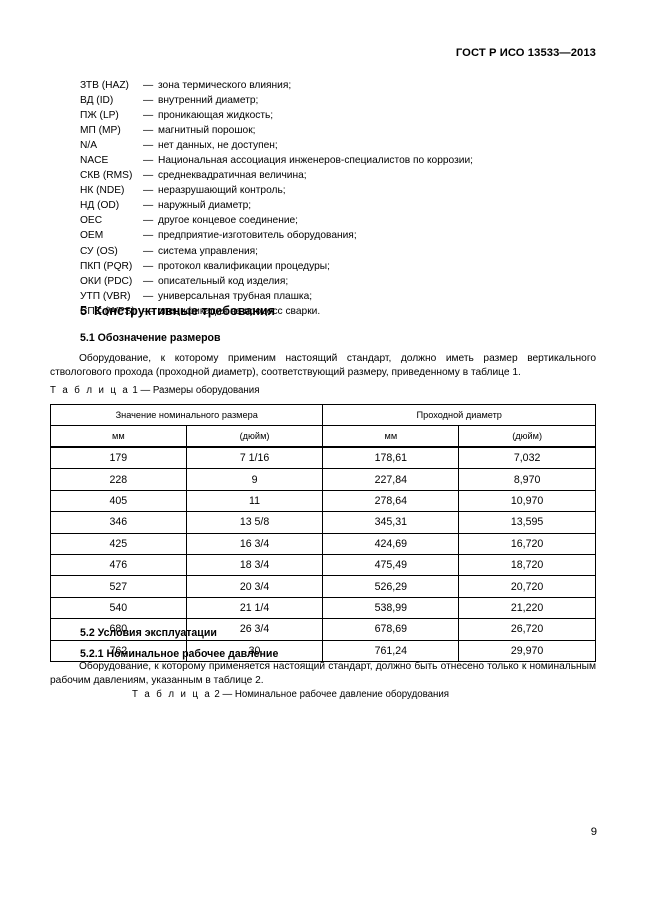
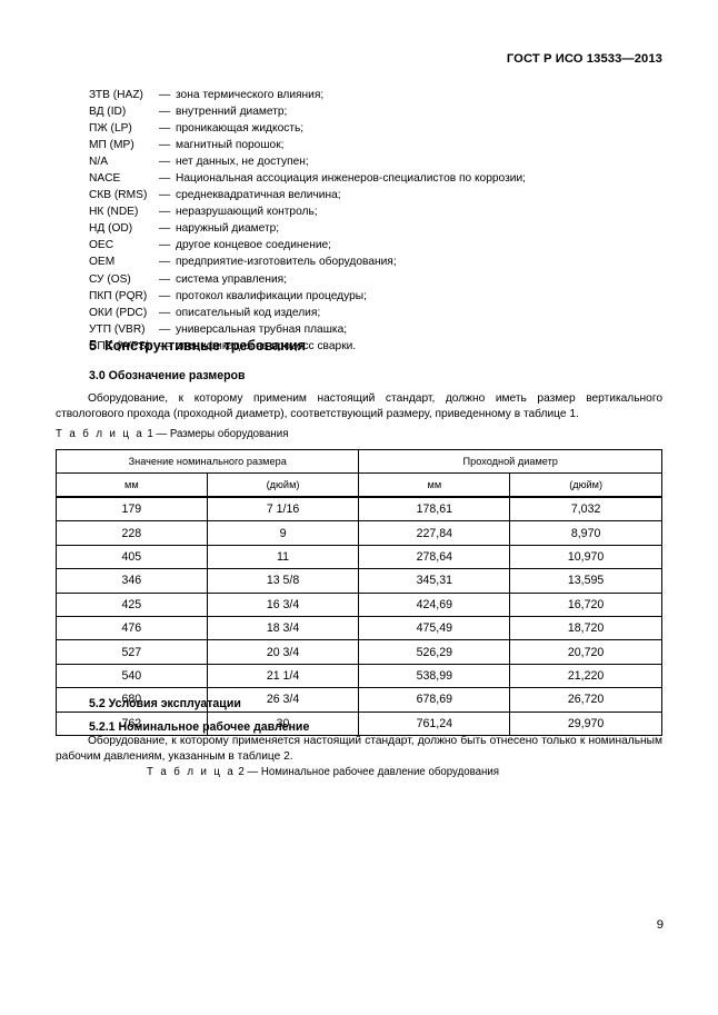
  ГОСТ Р ИСО 13533—2013
  ЗТВ (HAZ)
  —
  зона термического влияния;
  ВД (ID)
  —
  внутренний диаметр;
  ПЖ (LP)
  —
  проникающая жидкость;
  МП (MP)
  —
  магнитный порошок;
  N/A
  —
  нет данных, не доступен;
  NACE
  —
  Национальная ассоциация инженеров-специалистов по коррозии;
  СКВ (RMS)
  —
  среднеквадратичная величина;
  НК (NDE)
  —
  неразрушающий контроль;
  НД (OD)
  —
  наружный диаметр;
  ОЕС
  —
  другое концевое соединение;
  ОЕМ
  —
  предприятие-изготовитель оборудования;
  СУ (OS)
  —
  система управления;
  ПКП (PQR)
  —
  протокол квалификации процедуры;
  ОКИ (PDC)
  —
  описательный код изделия;
  УТП (VBR)
  —
  универсальная трубная плашка;
  СПС (WPS)
  —
  спецификация на процесс сварки.
  5 Конструктивные требования
- 5.1 Обозначение размеров
+ 3.0 Обозначение размеров
  Оборудование, к которому применим настоящий стандарт, должно иметь размер вертикального ствологового прохода (проходной диаметр), соответствующий размеру, приведенному в таблице 1.
  Т а б л и ц а 1 — Размеры оборудования
  Значение номинального размера	Проходной диаметр
  мм	(дюйм)	мм	(дюйм)
  179	7 1/16	178,61	7,032
  228	9	227,84	8,970
  405	11	278,64	10,970
  346	13 5/8	345,31	13,595
  425	16 3/4	424,69	16,720
  476	18 3/4	475,49	18,720
  527	20 3/4	526,29	20,720
  540	21 1/4	538,99	21,220
  680	26 3/4	678,69	26,720
  762	30	761,24	29,970
  5.2 Условия эксплуатации
  5.2.1 Номинальное рабочее давление
  Оборудование, к которому применяется настоящий стандарт, должно быть отнесено только к номинальным рабочим давлениям, указанным в таблице 2.
  Т а б л и ц а 2 — Номинальное рабочее давление оборудования
  9
